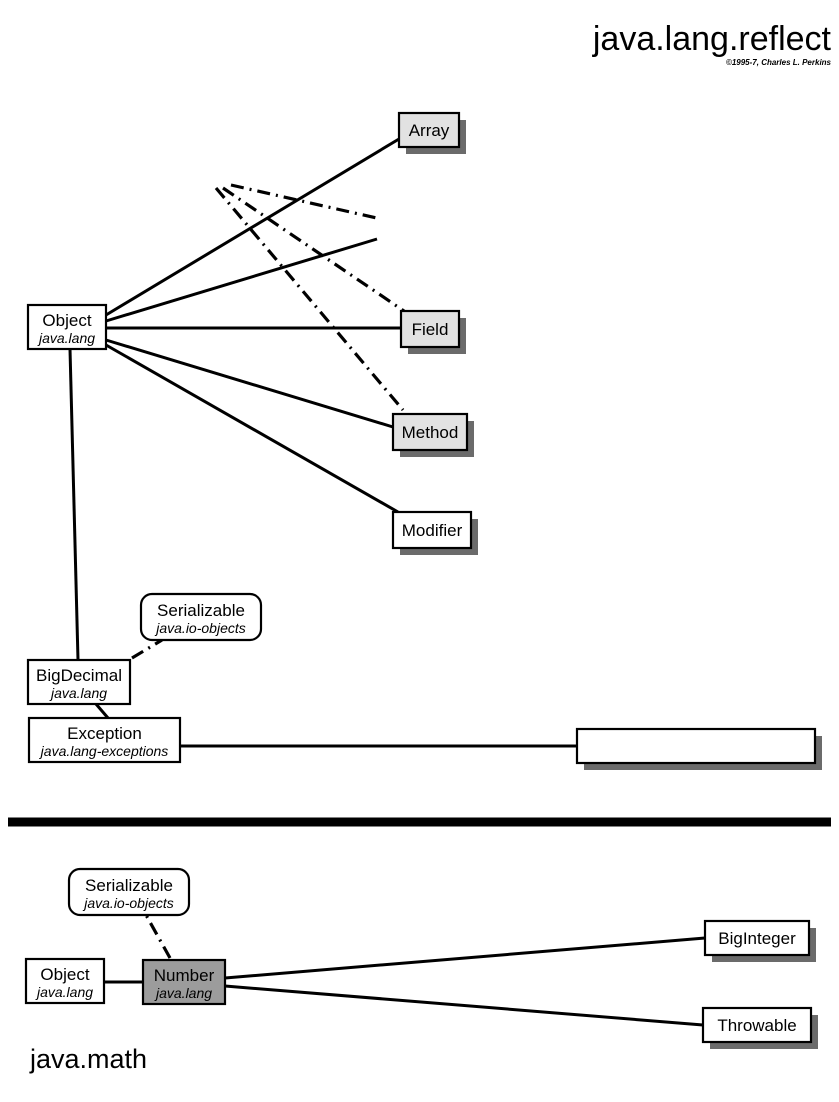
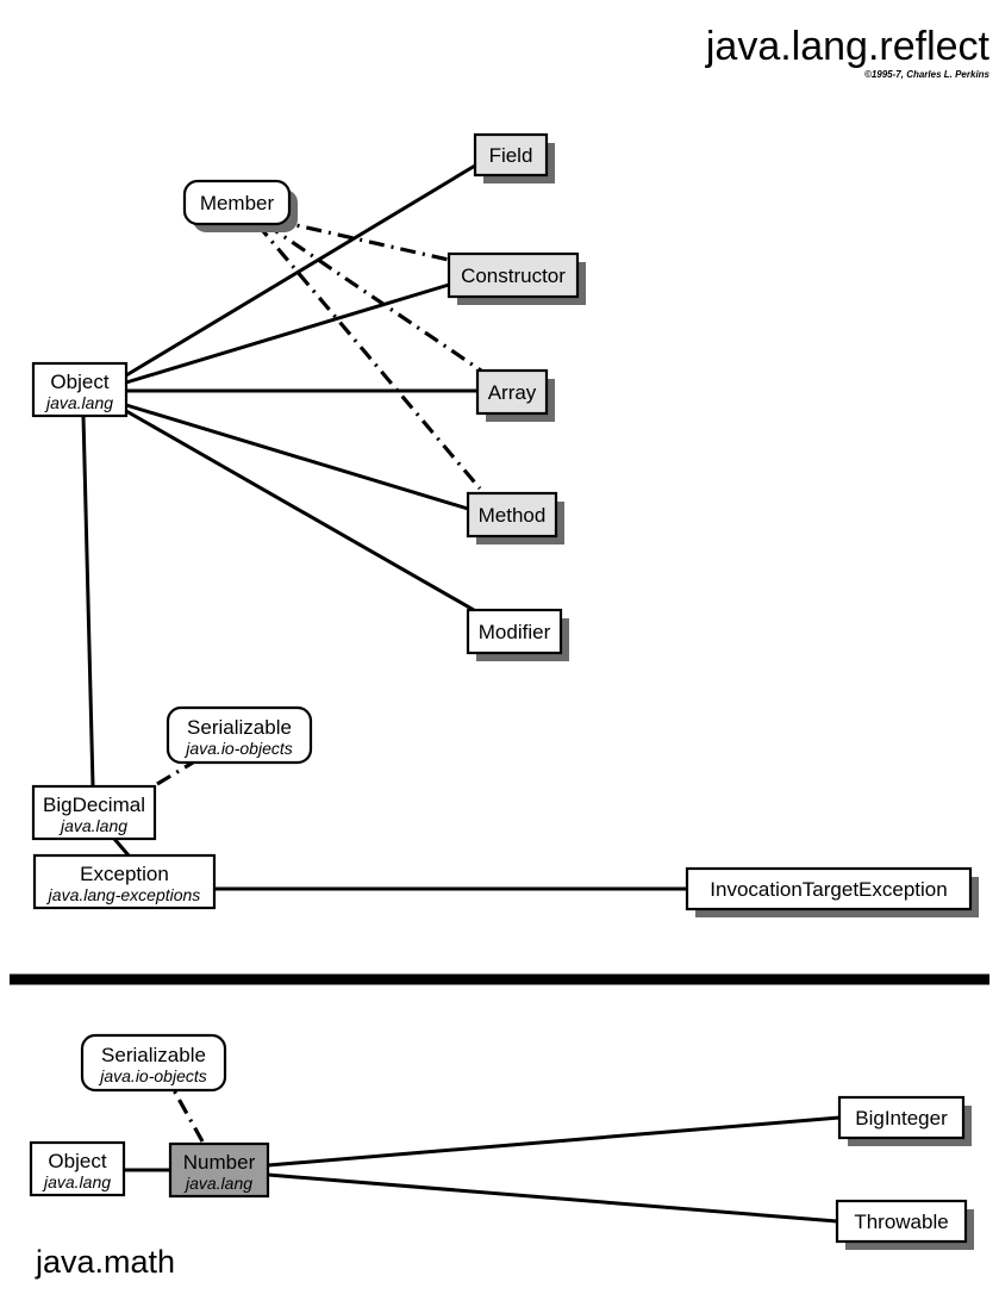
  java.lang.reflect
  ©1995-7, Charles L. Perkins
- Array
+ Field
+ Member
+ Constructor
  Object
  java.lang
- Field
+ Array
  Method
  Modifier
  Serializable
  java.io-objects
  BigDecimal
  java.lang
  Exception
  java.lang-exceptions
+ InvocationTargetException
  Serializable
  java.io-objects
  Object
  java.lang
  Number
  java.lang
  BigInteger
  Throwable
  java.math
